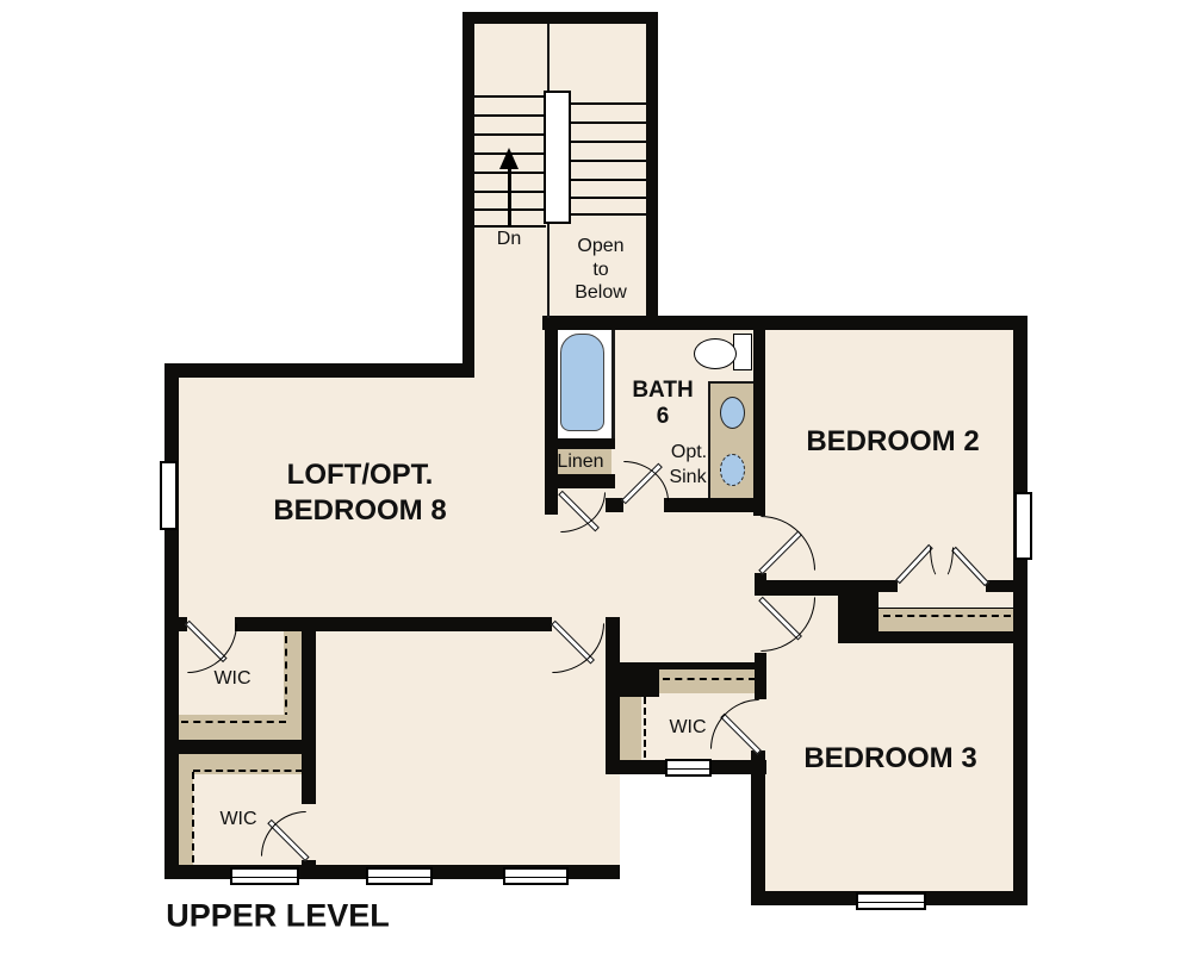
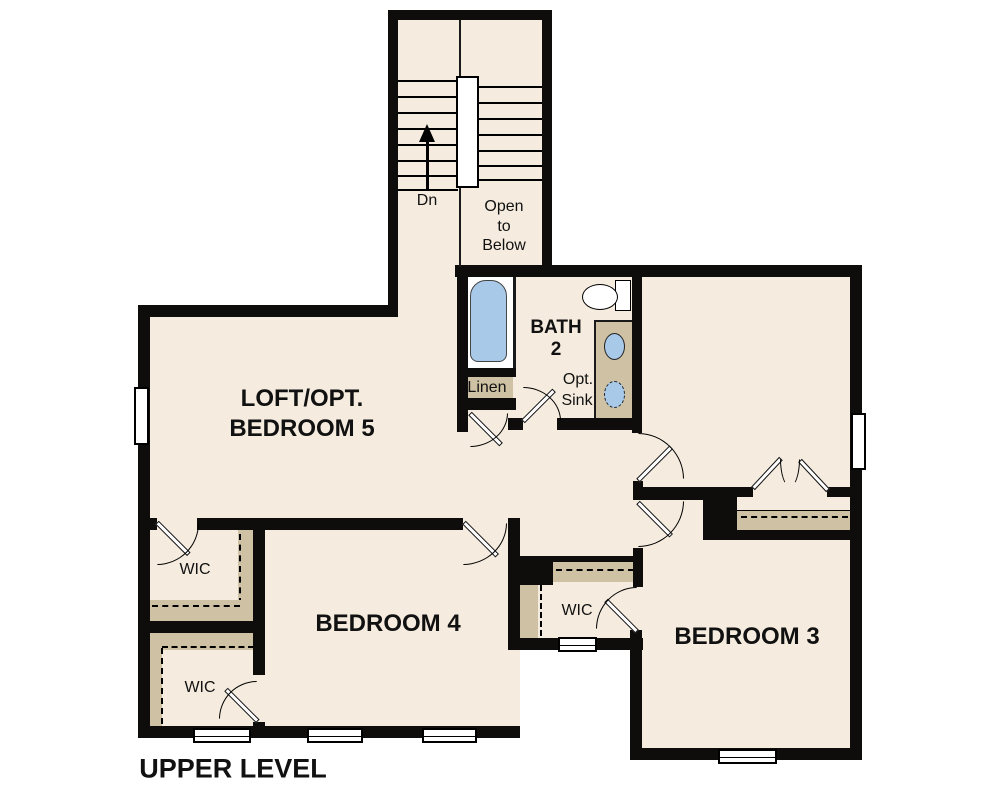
  LOFT/OPT.
- BEDROOM 8
+ BEDROOM 5
- BEDROOM 2
  BEDROOM 3
+ BEDROOM 4
  BATH
- 6
+ 2
  Opt.
  Sink
  Linen
  WIC
  WIC
  WIC
  Dn
  Open
  to
  Below
  UPPER LEVEL
